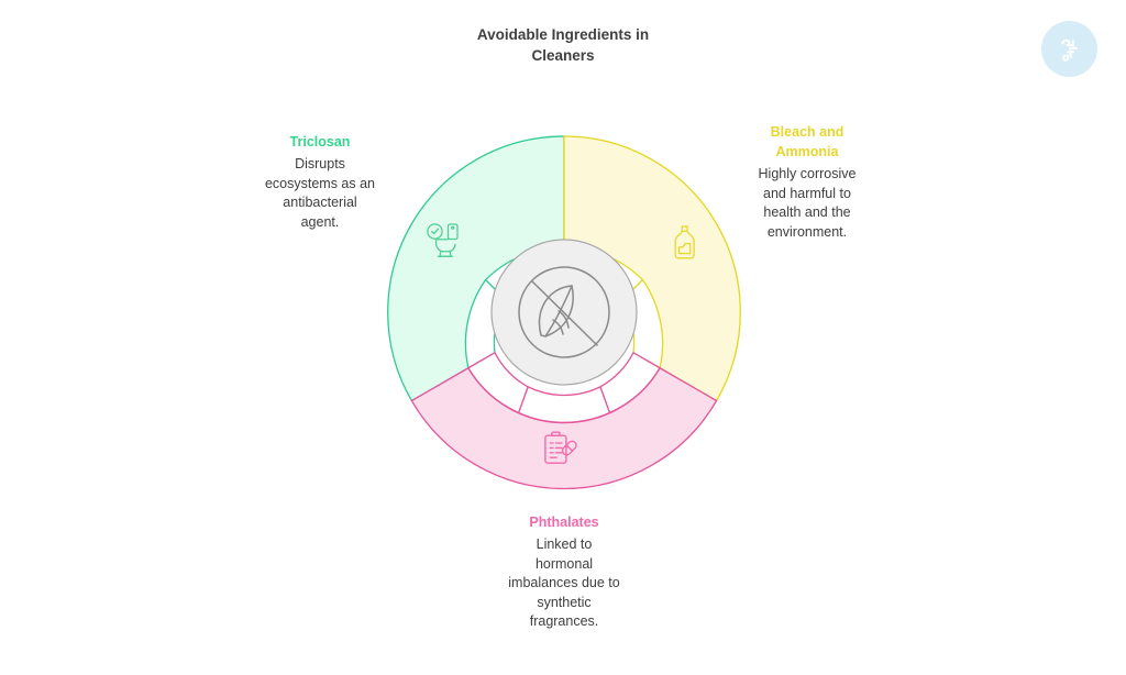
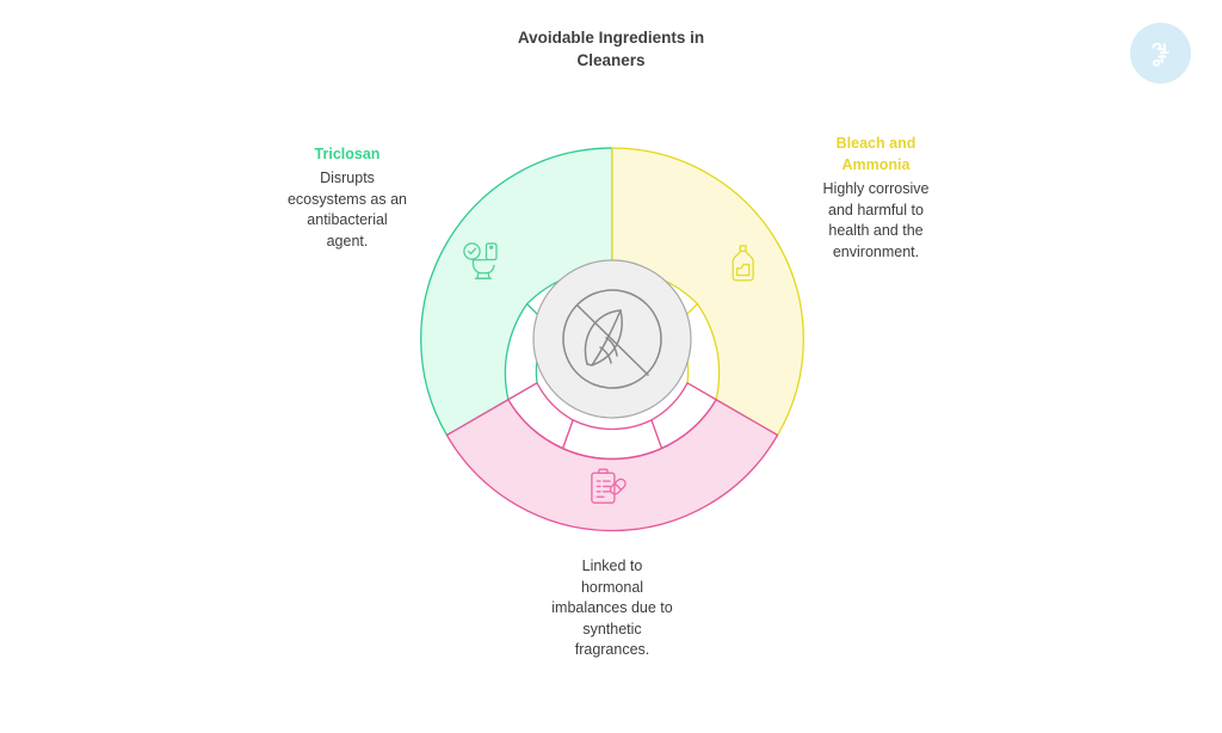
  Avoidable Ingredients in
  Cleaners
  Triclosan
  Disrupts
  ecosystems as an
  antibacterial
  agent.
  Bleach and
  Ammonia
  Highly corrosive
  and harmful to
  health and the
  environment.
- Phthalates
  Linked to
  hormonal
  imbalances due to
  synthetic
  fragrances.
